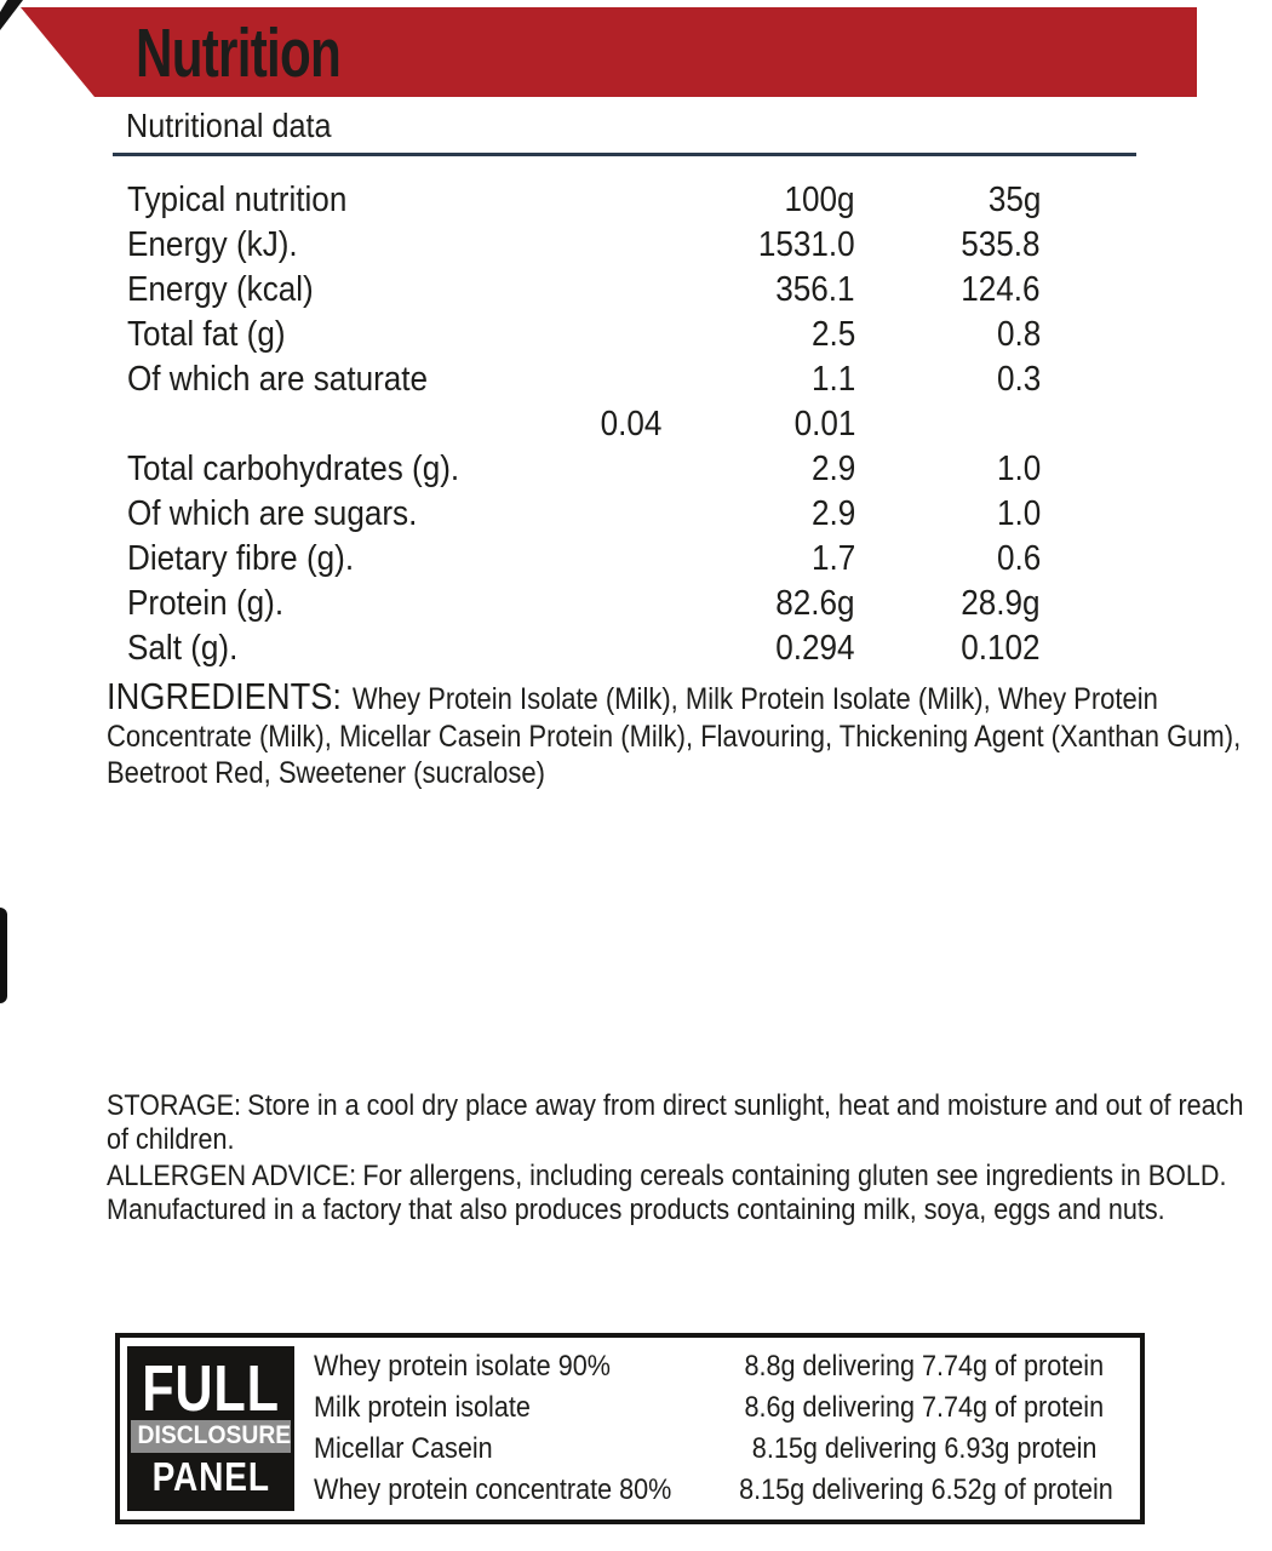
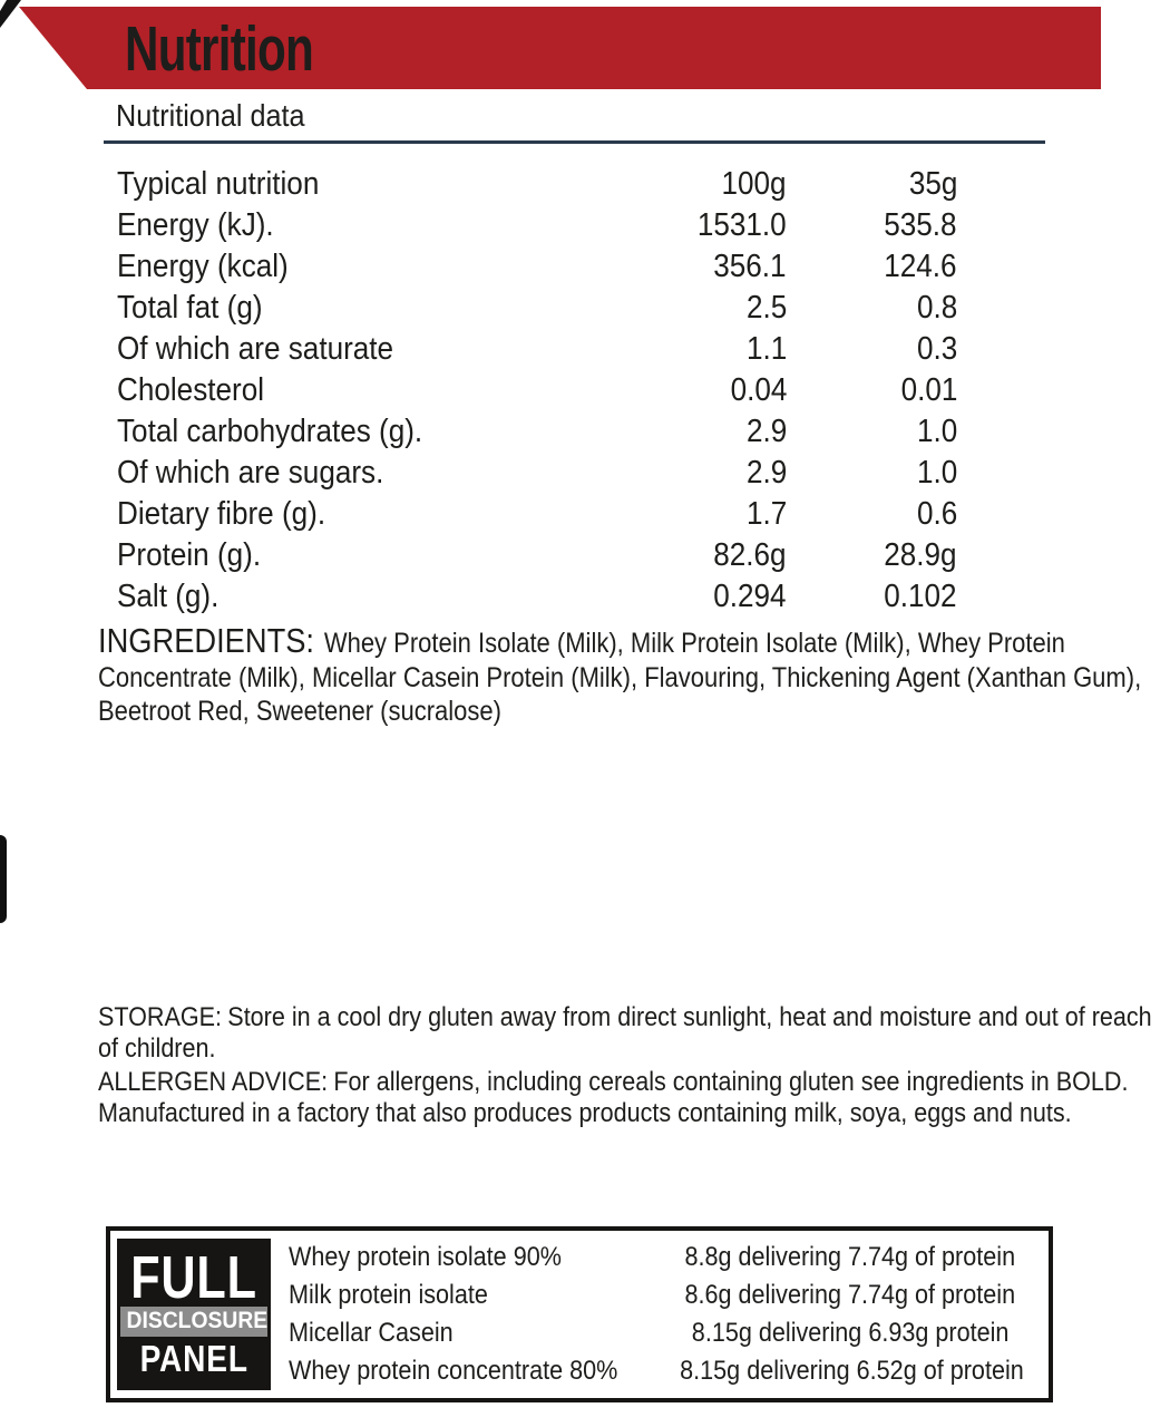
  Nutrition
  Nutritional data
  Typical nutrition
  100g
  35g
  Energy (kJ).
  1531.0
  535.8
  Energy (kcal)
  356.1
  124.6
  Total fat (g)
  2.5
  0.8
  Of which are saturate
  1.1
  0.3
+ Cholesterol
  0.04
  0.01
  Total carbohydrates (g).
  2.9
  1.0
  Of which are sugars.
  2.9
  1.0
  Dietary fibre (g).
  1.7
  0.6
  Protein (g).
  82.6g
  28.9g
  Salt (g).
  0.294
  0.102
  INGREDIENTS: Whey Protein Isolate (Milk), Milk Protein Isolate (Milk), Whey Protein Concentrate (Milk), Micellar Casein Protein (Milk), Flavouring, Thickening Agent (Xanthan Gum), Beetroot Red, Sweetener (sucralose)
- STORAGE: Store in a cool dry place away from direct sunlight, heat and moisture and out of reach of children.
+ STORAGE: Store in a cool dry gluten away from direct sunlight, heat and moisture and out of reach of children.
  ALLERGEN ADVICE: For allergens, including cereals containing gluten see ingredients in BOLD. Manufactured in a factory that also produces products containing milk, soya, eggs and nuts.
  FULL
  DISCLOSURE
  PANEL
  Whey protein isolate 90%
  8.8g delivering 7.74g of protein
  Milk protein isolate
  8.6g delivering 7.74g of protein
  Micellar Casein
  8.15g delivering 6.93g protein
  Whey protein concentrate 80%
  8.15g delivering 6.52g of protein
